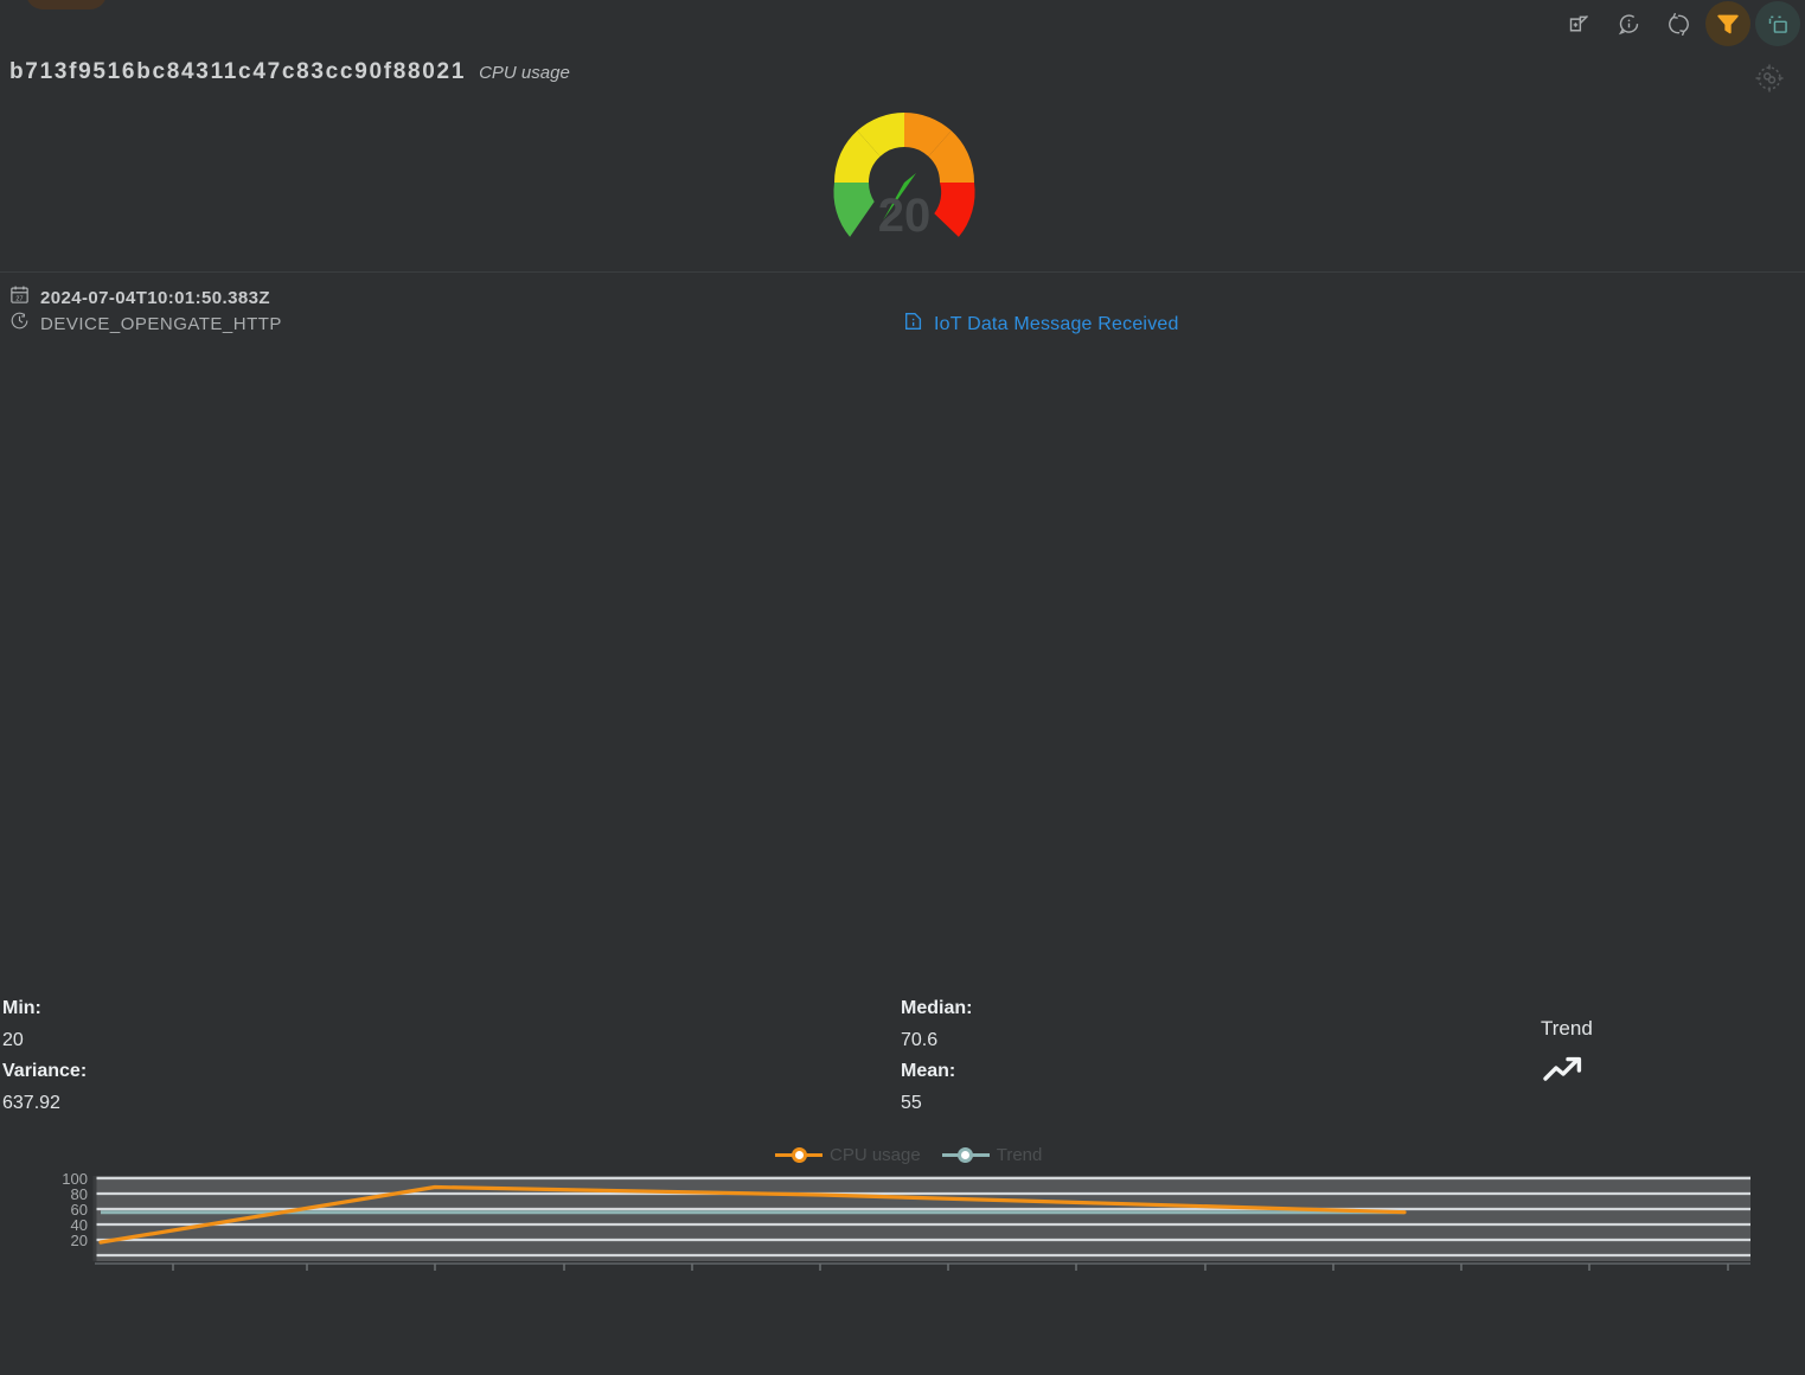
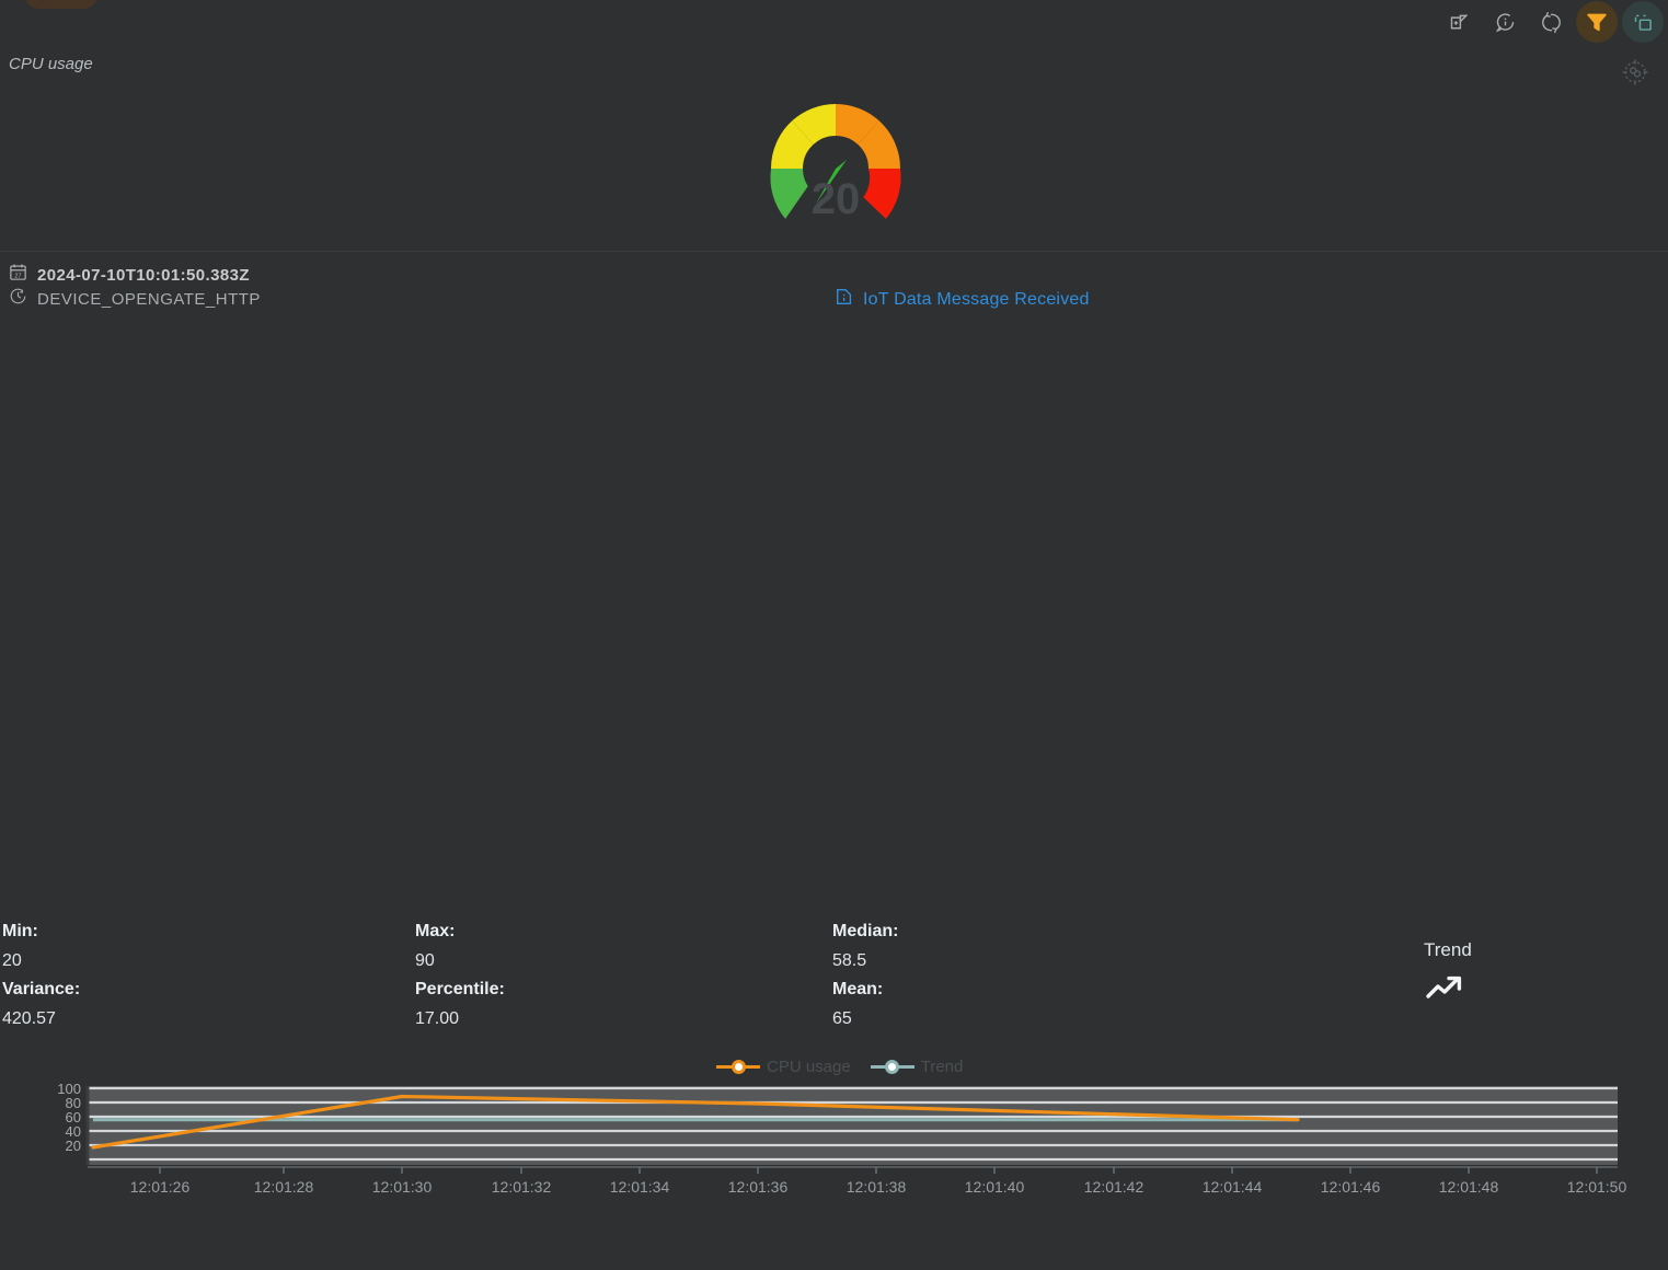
- b713f9516bc84311c47c83cc90f88021
  CPU usage
  20
- 2024-07-04T10:01:50.383Z
+ 2024-07-10T10:01:50.383Z
  DEVICE_OPENGATE_HTTP
  IoT Data Message Received
  Min:
  20
  Variance:
- 637.92
+ 420.57
+ Max:
+ 90
+ Percentile:
+ 17.00
  Median:
- 70.6
+ 58.5
  Mean:
- 55
+ 65
  Trend
  CPU usage
  Trend
  100
  80
  60
  40
  20
+ 12:01:26
+ 12:01:28
+ 12:01:30
+ 12:01:32
+ 12:01:34
+ 12:01:36
+ 12:01:38
+ 12:01:40
+ 12:01:42
+ 12:01:44
+ 12:01:46
+ 12:01:48
+ 12:01:50
